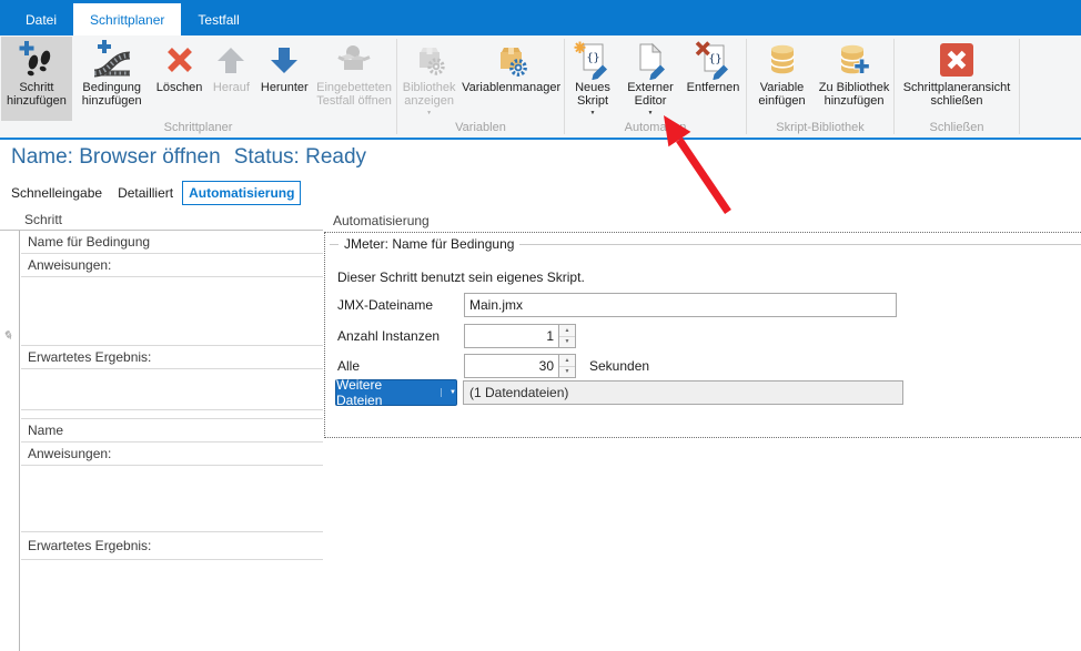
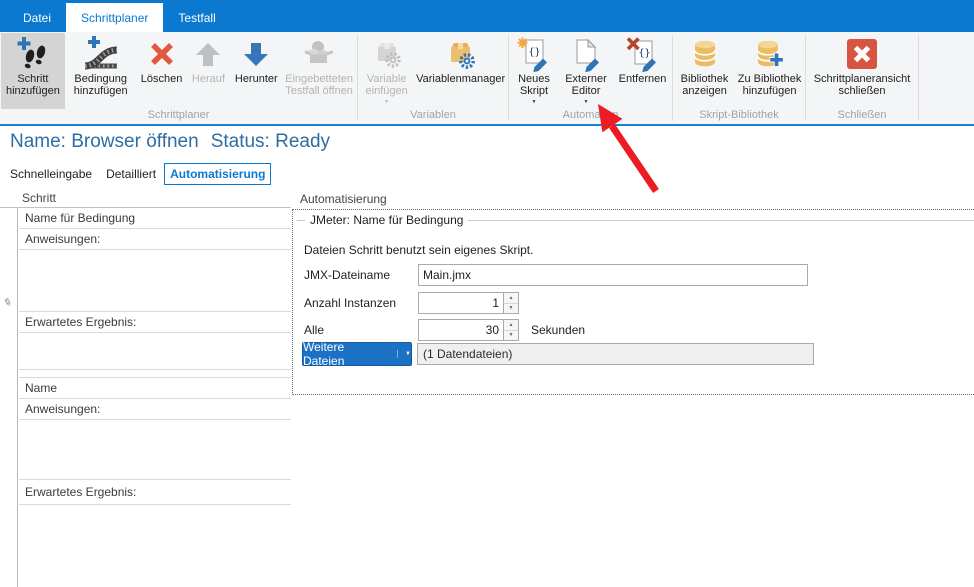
  Datei
  Schrittplaner
  Testfall
  Schritt hinzufügen
  Bedingung hinzufügen
  Löschen
  Herauf
  Herunter
  Eingebetteten Testfall öffnen
  Schrittplaner
- Bibliothek anzeigen
+ Variable einfügen
  Variablenmanager
  Variablen
  {}
  Neues Skript
  Externer Editor
  {}
  Entfernen
- Variable einfügen
+ Bibliothek anzeigen
  Zu Bibliothek hinzufügen
  Skript-Bibliothek
  Schrittplaneransicht schließen
  Schließen
  Name: Browser öffnen Status: Ready
  Schnelleingabe
  Detailliert
  Automatisierung
  Schritt
  Name für Bedingung
  Anweisungen:
  Erwartetes Ergebnis:
  Name
  Anweisungen:
  Erwartetes Ergebnis:
  Automatisierung
  JMeter: Name für Bedingung
- Dieser Schritt benutzt sein eigenes Skript.
+ Dateien Schritt benutzt sein eigenes Skript.
  JMX-Dateiname
  Main.jmx
  Anzahl Instanzen
  1
  Alle
  30
  Sekunden
  Weitere Dateien
  (1 Datendateien)
